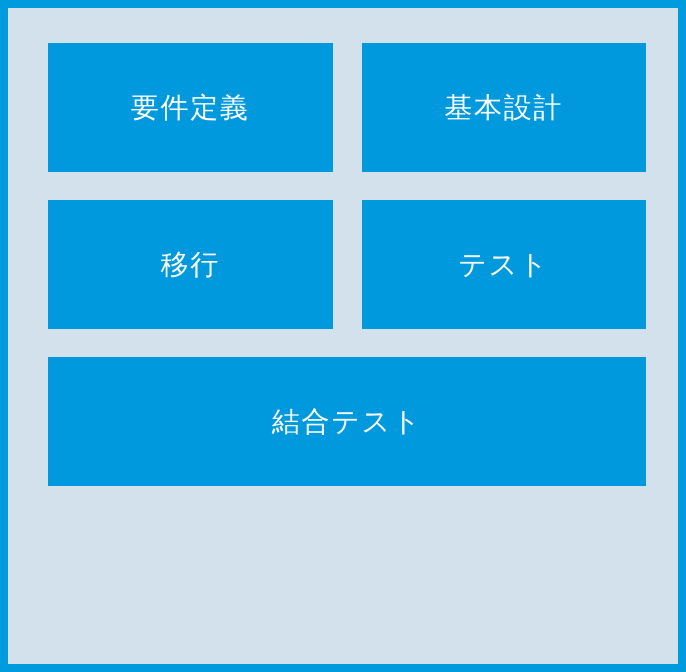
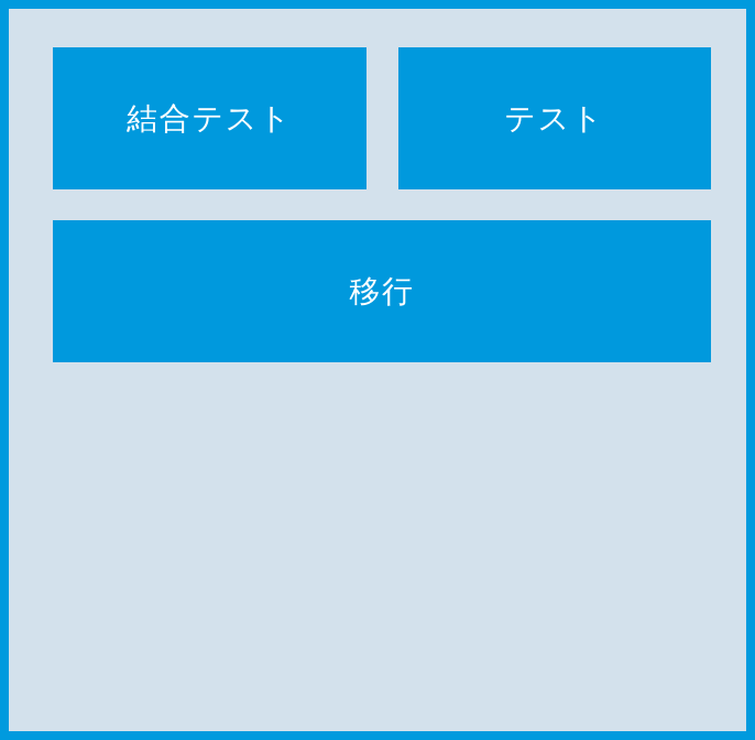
- 要件定義
- 基本設計
- 移行
+ 結合テスト
  テスト
- 結合テスト
+ 移行
